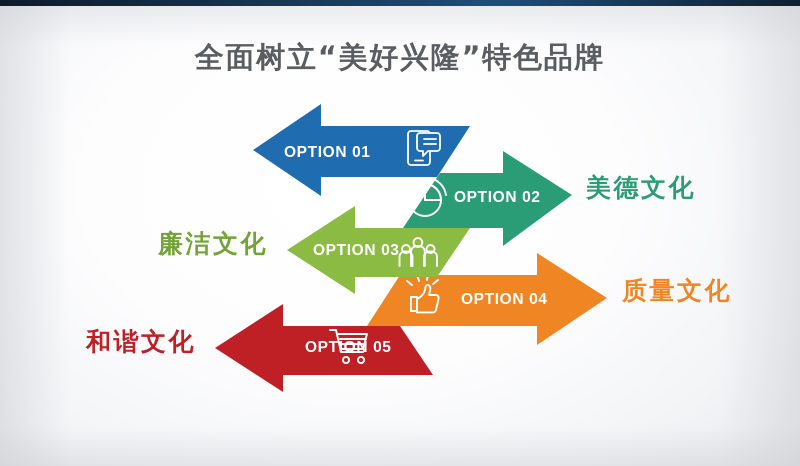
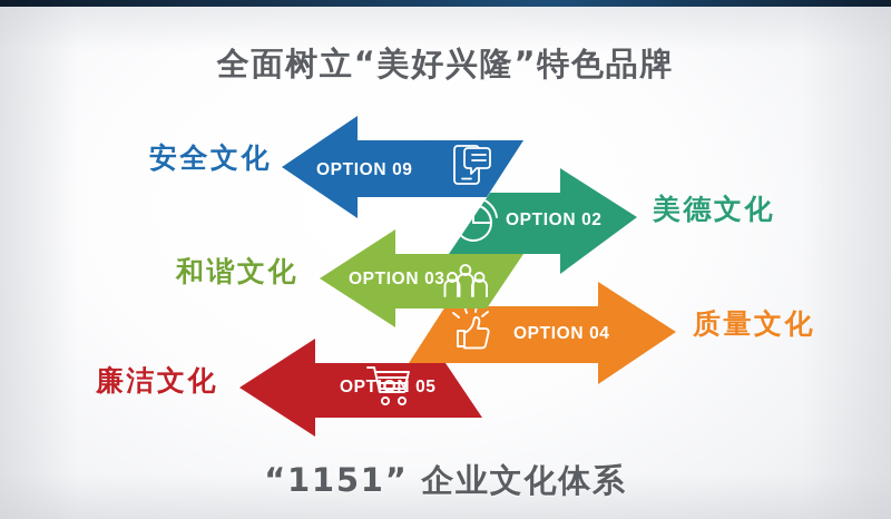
  全面树立“美好兴隆”特色品牌
  OPTION 05
  OPTION 04
  OPTION 03
  OPTION 02
- OPTION 01
+ OPTION 09
+ 安全文化
  美德文化
- 廉洁文化
+ 和谐文化
  质量文化
- 和谐文化
+ 廉洁文化
+ “1151” 企业文化体系
